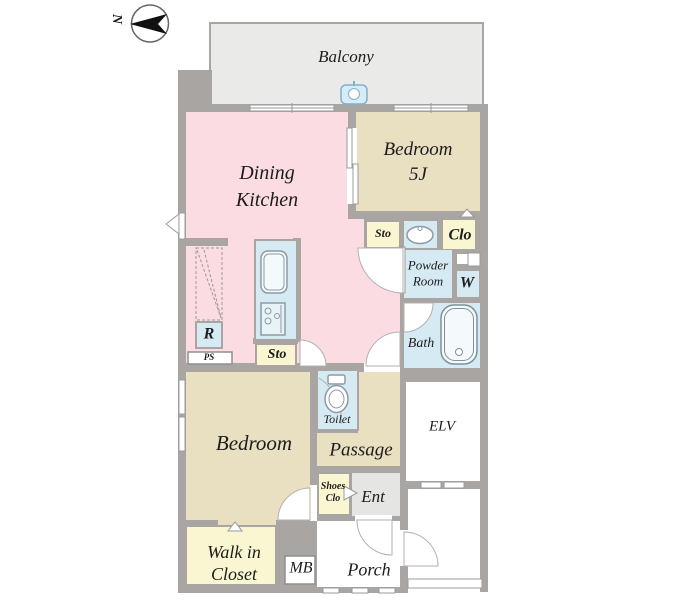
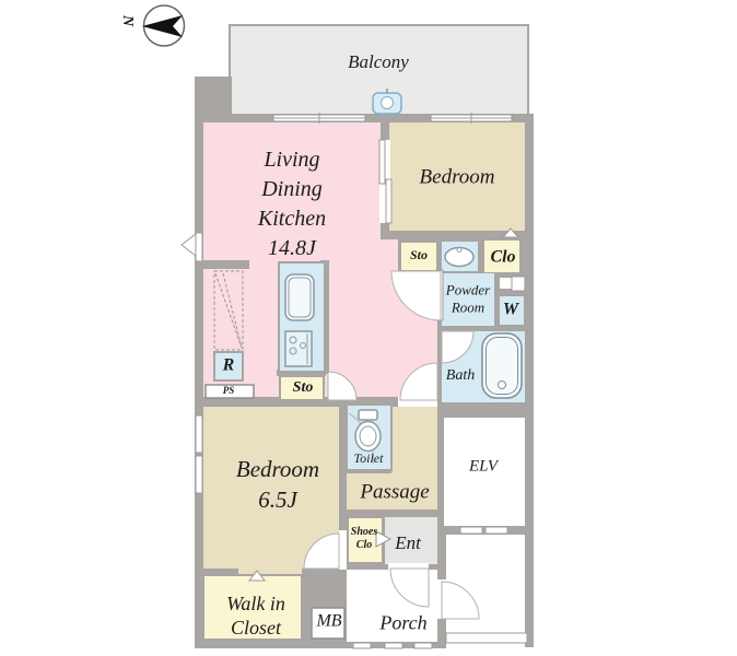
  Balcony
+ Living
  Dining
  Kitchen
+ 14.8J
  Bedroom
- 5J
  Bedroom
+ 6.5J
  Sto
  Clo
  Powder
  Room
  W
  Bath
  R
  PS
  Sto
  Toilet
  Passage
  ELV
  Shoes
  Clo
  Ent
  Walk in
  Closet
  MB
  Porch
